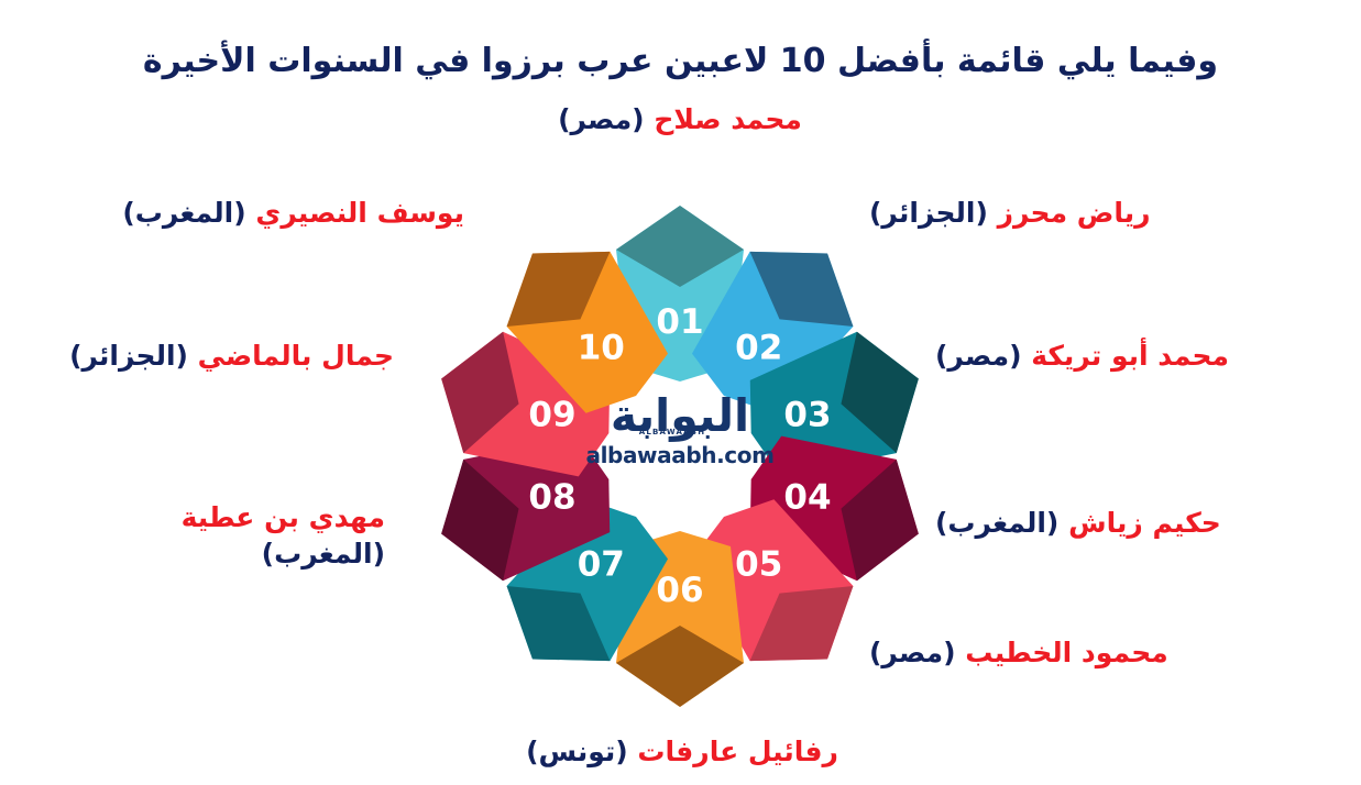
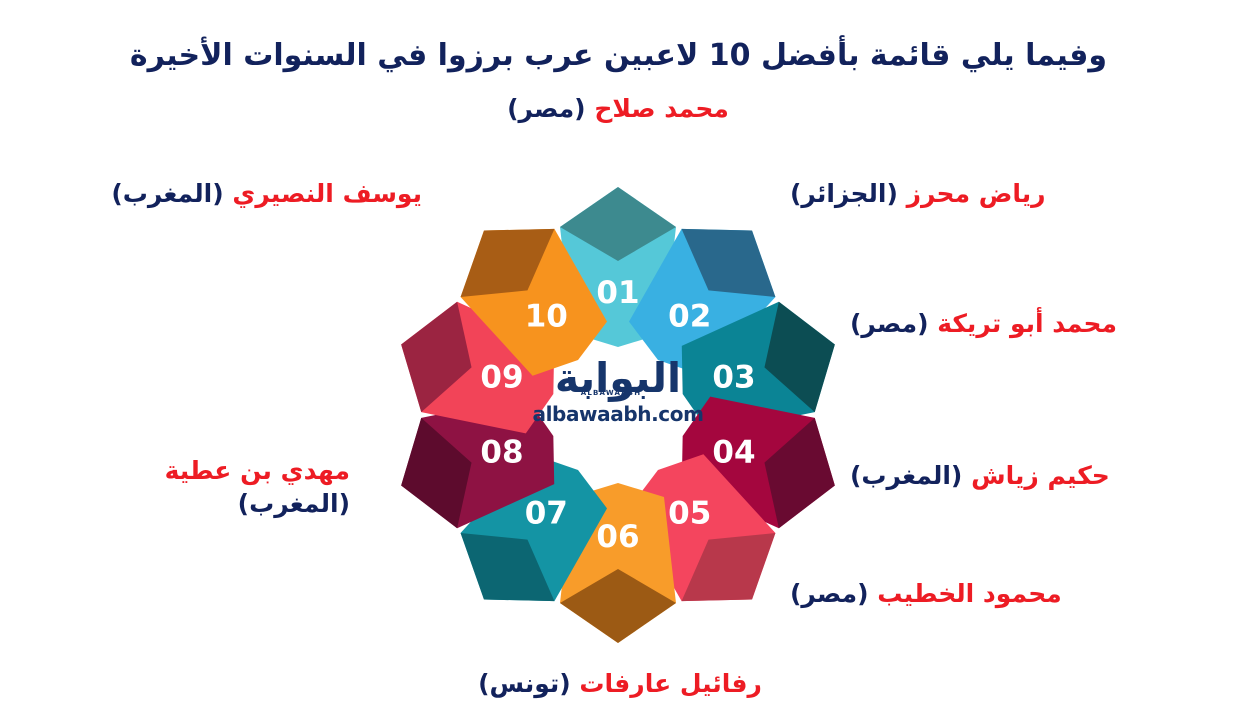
  وفيما يلي قائمة بأفضل 10 لاعبين عرب برزوا في السنوات الأخيرة
  01
  02
  03
  04
  05
  06
  07
  08
  09
  10
  البوابة
  ALBAWAABH
  albawaabh.com
  محمد صلاح (مصر)
  رياض محرز (الجزائر)
  محمد أبو تريكة (مصر)
  حكيم زياش (المغرب)
  محمود الخطيب (مصر)
  رفائيل عارفات (تونس)
  مهدي بن عطية
  (المغرب)
- جمال بالماضي (الجزائر)
  يوسف النصيري (المغرب)
